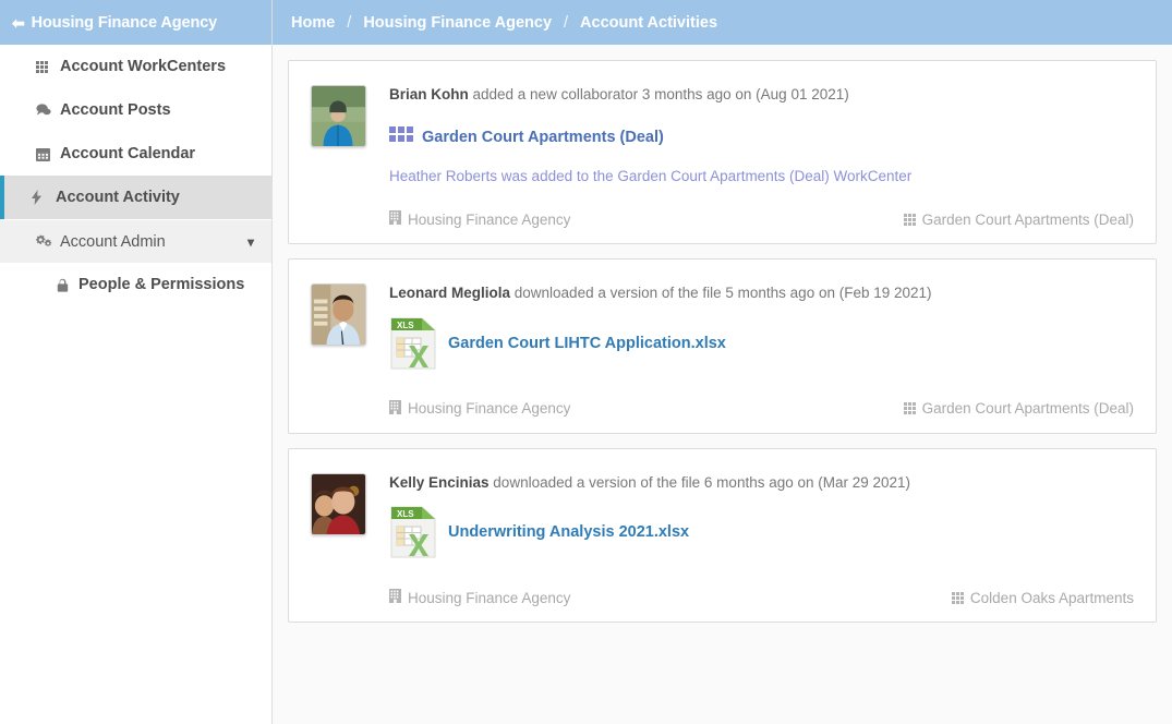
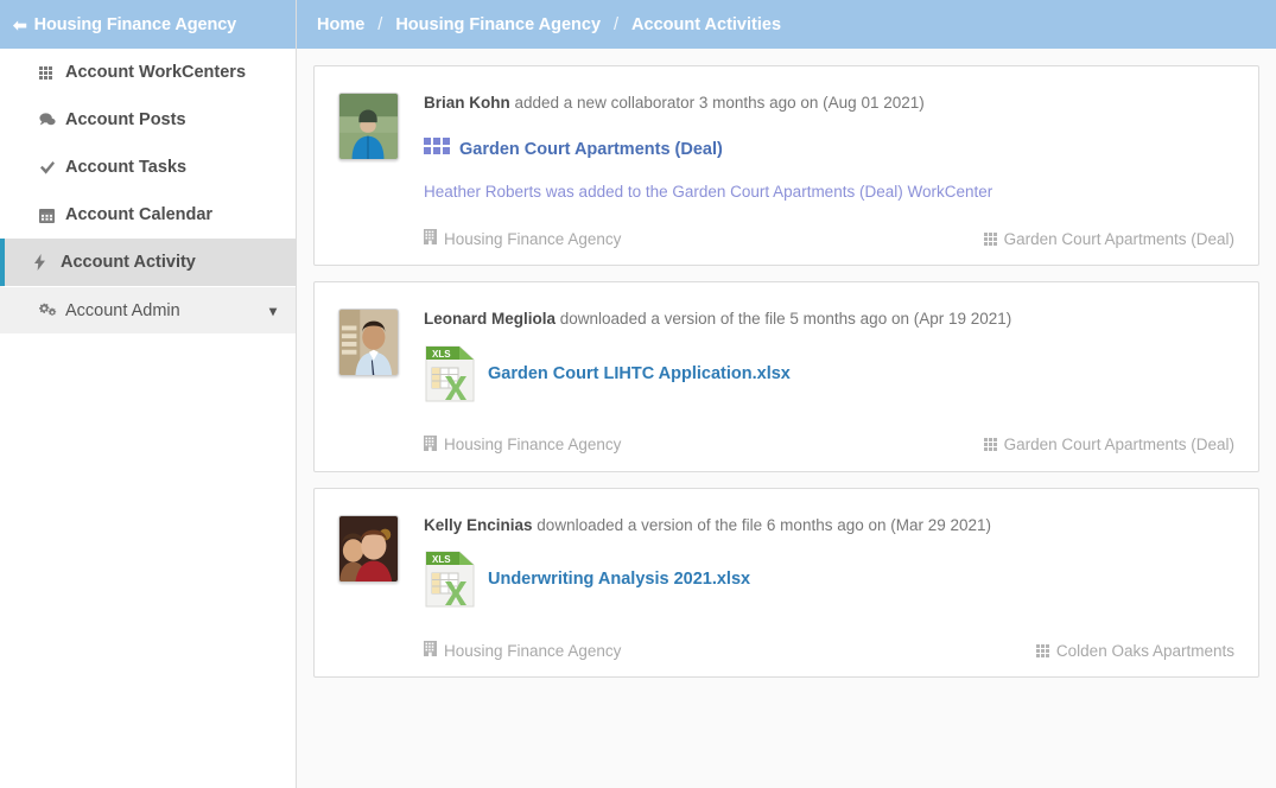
  ⬅
  Housing Finance Agency
  Account WorkCenters
  Account Posts
+ Account Tasks
  Account Calendar
  Account Activity
  Account Admin
  ▾
- People & Permissions
  Home
  /
  Housing Finance Agency
  /
  Account Activities
  Brian Kohn added a new collaborator 3 months ago on (Aug 01 2021)
  Garden Court Apartments (Deal)
  Heather Roberts was added to the Garden Court Apartments (Deal) WorkCenter
  Housing Finance Agency
  Garden Court Apartments (Deal)
- Leonard Megliola downloaded a version of the file 5 months ago on (Feb 19 2021)
+ Leonard Megliola downloaded a version of the file 5 months ago on (Apr 19 2021)
  XLS
  Garden Court LIHTC Application.xlsx
  Housing Finance Agency
  Garden Court Apartments (Deal)
  Kelly Encinias downloaded a version of the file 6 months ago on (Mar 29 2021)
  XLS
  Underwriting Analysis 2021.xlsx
  Housing Finance Agency
  Colden Oaks Apartments
